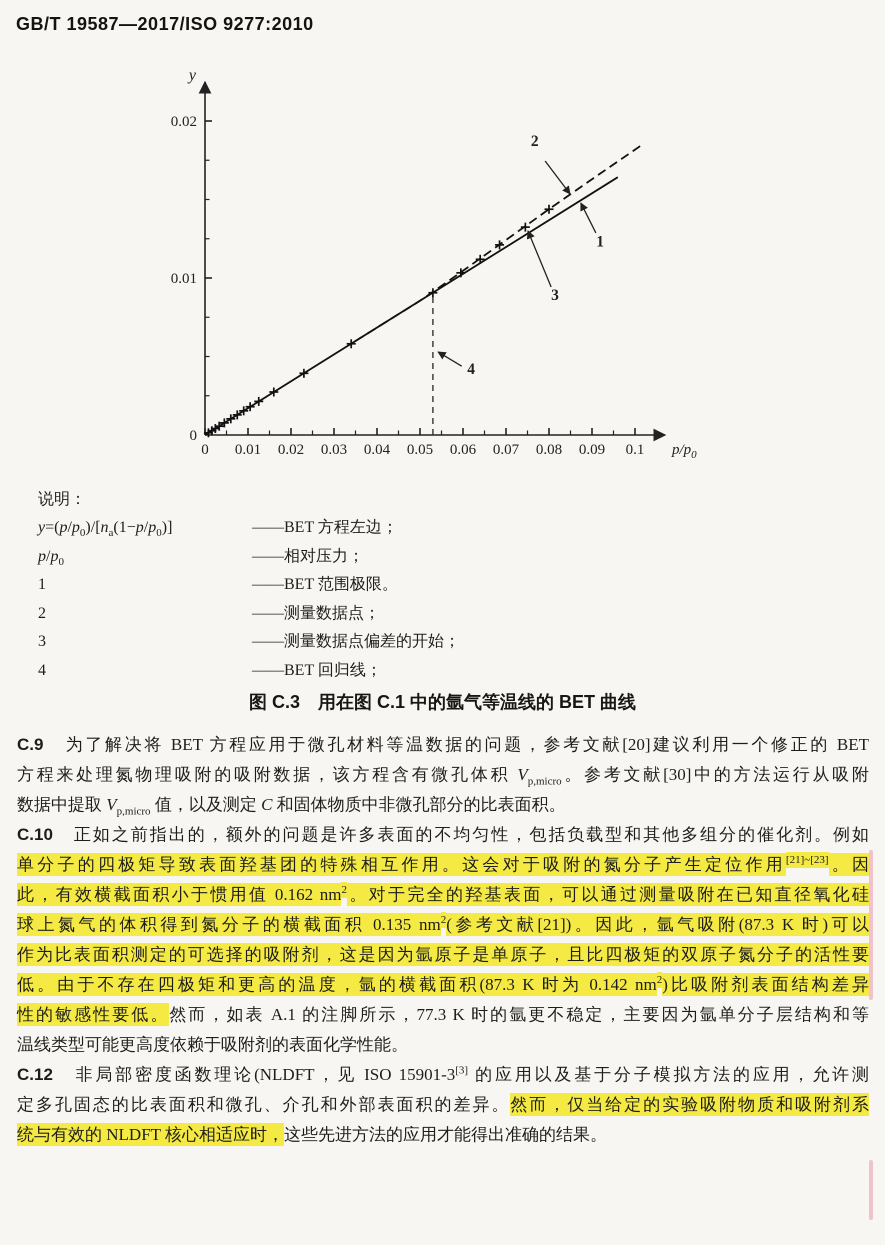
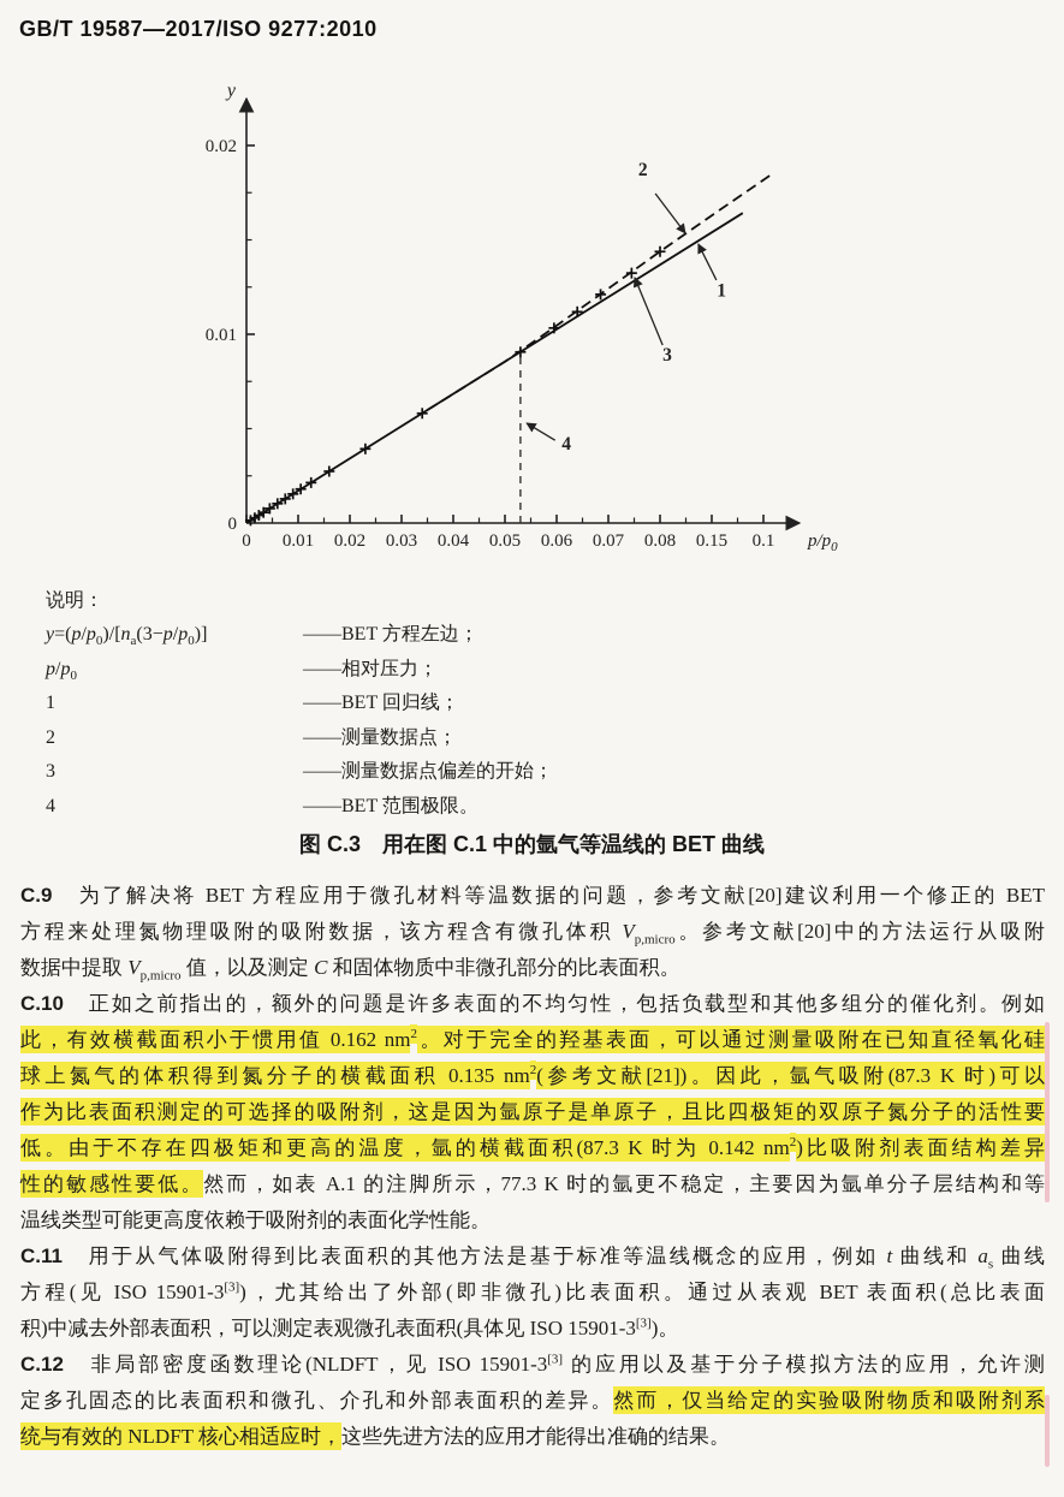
  GB/T 19587—2017/ISO 9277:2010
  0
  0.01
  0.02
  0.03
  0.04
  0.05
  0.06
  0.07
  0.08
- 0.09
+ 0.15
  0.1
  p/p0
  0
  0.01
  0.02
  y
  2
  1
  3
  4
  说明：
- y=(p/p0)/[na(1−p/p0)]
+ y=(p/p0)/[na(3−p/p0)]
  ——BET 方程左边；
  p/p0
  ——相对压力；
  1
- ——BET 范围极限。
+ ——BET 回归线；
  2
  ——测量数据点；
  3
  ——测量数据点偏差的开始；
  4
- ——BET 回归线；
+ ——BET 范围极限。
  图 C.3 用在图 C.1 中的氩气等温线的 BET 曲线
  C.9 为了解决将 BET 方程应用于微孔材料等温数据的问题，参考文献[20]建议利用一个修正的 BET
- 方程来处理氮物理吸附的吸附数据，该方程含有微孔体积 Vp,micro。参考文献[30]中的方法运行从吸附
+ 方程来处理氮物理吸附的吸附数据，该方程含有微孔体积 Vp,micro。参考文献[20]中的方法运行从吸附
  数据中提取 Vp,micro 值，以及测定 C 和固体物质中非微孔部分的比表面积。
  C.10 正如之前指出的，额外的问题是许多表面的不均匀性，包括负载型和其他多组分的催化剂。例如
- 单分子的四极矩导致表面羟基团的特殊相互作用。这会对于吸附的氮分子产生定位作用[21]~[23]。因
  此，有效横截面积小于惯用值 0.162 nm2。对于完全的羟基表面，可以通过测量吸附在已知直径氧化硅
  球上氮气的体积得到氮分子的横截面积 0.135 nm2(参考文献[21])。因此，氩气吸附(87.3 K 时)可以
  作为比表面积测定的可选择的吸附剂，这是因为氩原子是单原子，且比四极矩的双原子氮分子的活性要
  低。由于不存在四极矩和更高的温度，氩的横截面积(87.3 K 时为 0.142 nm2)比吸附剂表面结构差异
  性的敏感性要低。然而，如表 A.1 的注脚所示，77.3 K 时的氩更不稳定，主要因为氩单分子层结构和等
  温线类型可能更高度依赖于吸附剂的表面化学性能。
+ C.11 用于从气体吸附得到比表面积的其他方法是基于标准等温线概念的应用，例如 t 曲线和 as 曲线
+ 方程(见 ISO 15901-3[3])，尤其给出了外部(即非微孔)比表面积。通过从表观 BET 表面积(总比表面
+ 积)中减去外部表面积，可以测定表观微孔表面积(具体见 ISO 15901-3[3])。
  C.12 非局部密度函数理论(NLDFT，见 ISO 15901-3[3] 的应用以及基于分子模拟方法的应用，允许测
  定多孔固态的比表面积和微孔、介孔和外部表面积的差异。然而，仅当给定的实验吸附物质和吸附剂系
  统与有效的 NLDFT 核心相适应时，这些先进方法的应用才能得出准确的结果。
